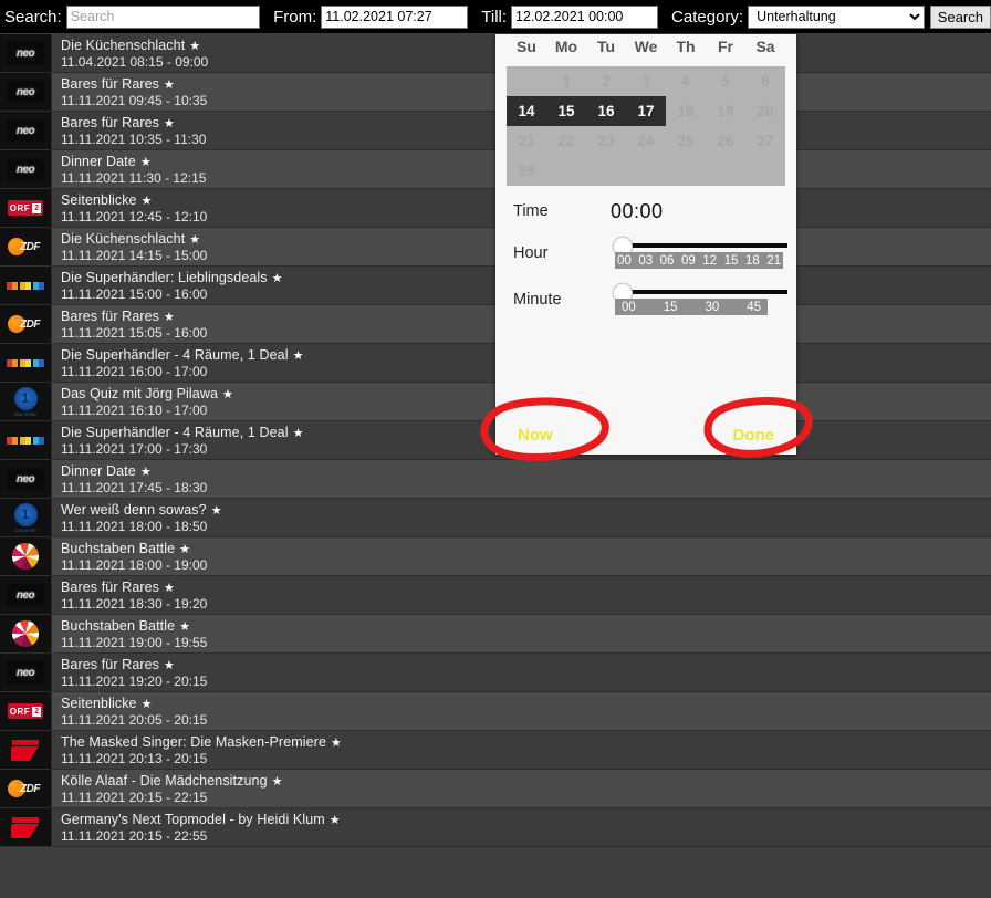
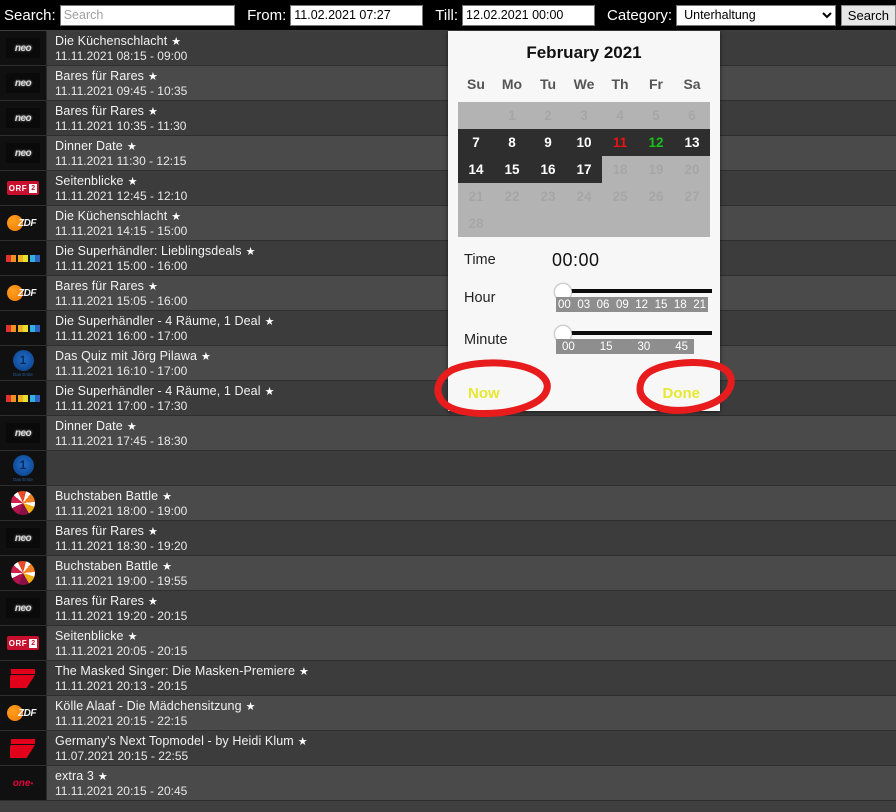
  Search:
  Search
  From:
  11.02.2021 07:27
  Till:
  12.02.2021 00:00
  Category:
  Unterhaltung
  Search
  neo
  Die Küchenschlacht ★
- 11.04.2021 08:15 - 09:00
+ 11.11.2021 08:15 - 09:00
  neo
  Bares für Rares ★
  11.11.2021 09:45 - 10:35
  neo
  Bares für Rares ★
  11.11.2021 10:35 - 11:30
  neo
  Dinner Date ★
  11.11.2021 11:30 - 12:15
  ORF
  Seitenblicke ★
  11.11.2021 12:45 - 12:10
  ZDF
  Die Küchenschlacht ★
  11.11.2021 14:15 - 15:00
  Die Superhändler: Lieblingsdeals ★
  11.11.2021 15:00 - 16:00
  ZDF
  Bares für Rares ★
  11.11.2021 15:05 - 16:00
  Die Superhändler - 4 Räume, 1 Deal ★
  11.11.2021 16:00 - 17:00
  Das Quiz mit Jörg Pilawa ★
  11.11.2021 16:10 - 17:00
  Die Superhändler - 4 Räume, 1 Deal ★
  11.11.2021 17:00 - 17:30
  neo
  Dinner Date ★
  11.11.2021 17:45 - 18:30
- Wer weiß denn sowas? ★
- 11.11.2021 18:00 - 18:50
  Buchstaben Battle ★
  11.11.2021 18:00 - 19:00
  neo
  Bares für Rares ★
  11.11.2021 18:30 - 19:20
  Buchstaben Battle ★
  11.11.2021 19:00 - 19:55
  neo
  Bares für Rares ★
  11.11.2021 19:20 - 20:15
  ORF
  Seitenblicke ★
  11.11.2021 20:05 - 20:15
  The Masked Singer: Die Masken-Premiere ★
  11.11.2021 20:13 - 20:15
  ZDF
  Kölle Alaaf - Die Mädchensitzung ★
  11.11.2021 20:15 - 22:15
  Germany's Next Topmodel - by Heidi Klum ★
- 11.11.2021 20:15 - 22:55
+ 11.07.2021 20:15 - 22:55
+ one
+ •
+ extra 3 ★
+ 11.11.2021 20:15 - 20:45
+ February 2021
  Su	Mo	Tu	We	Th	Fr	Sa
+ 7	8	9	10	11	12	13
  Time
  00:00
  Hour
  00
  03
  06
  09
  12
  15
  18
  21
  Minute
  00
  15
  30
  45
  Now
  Done
